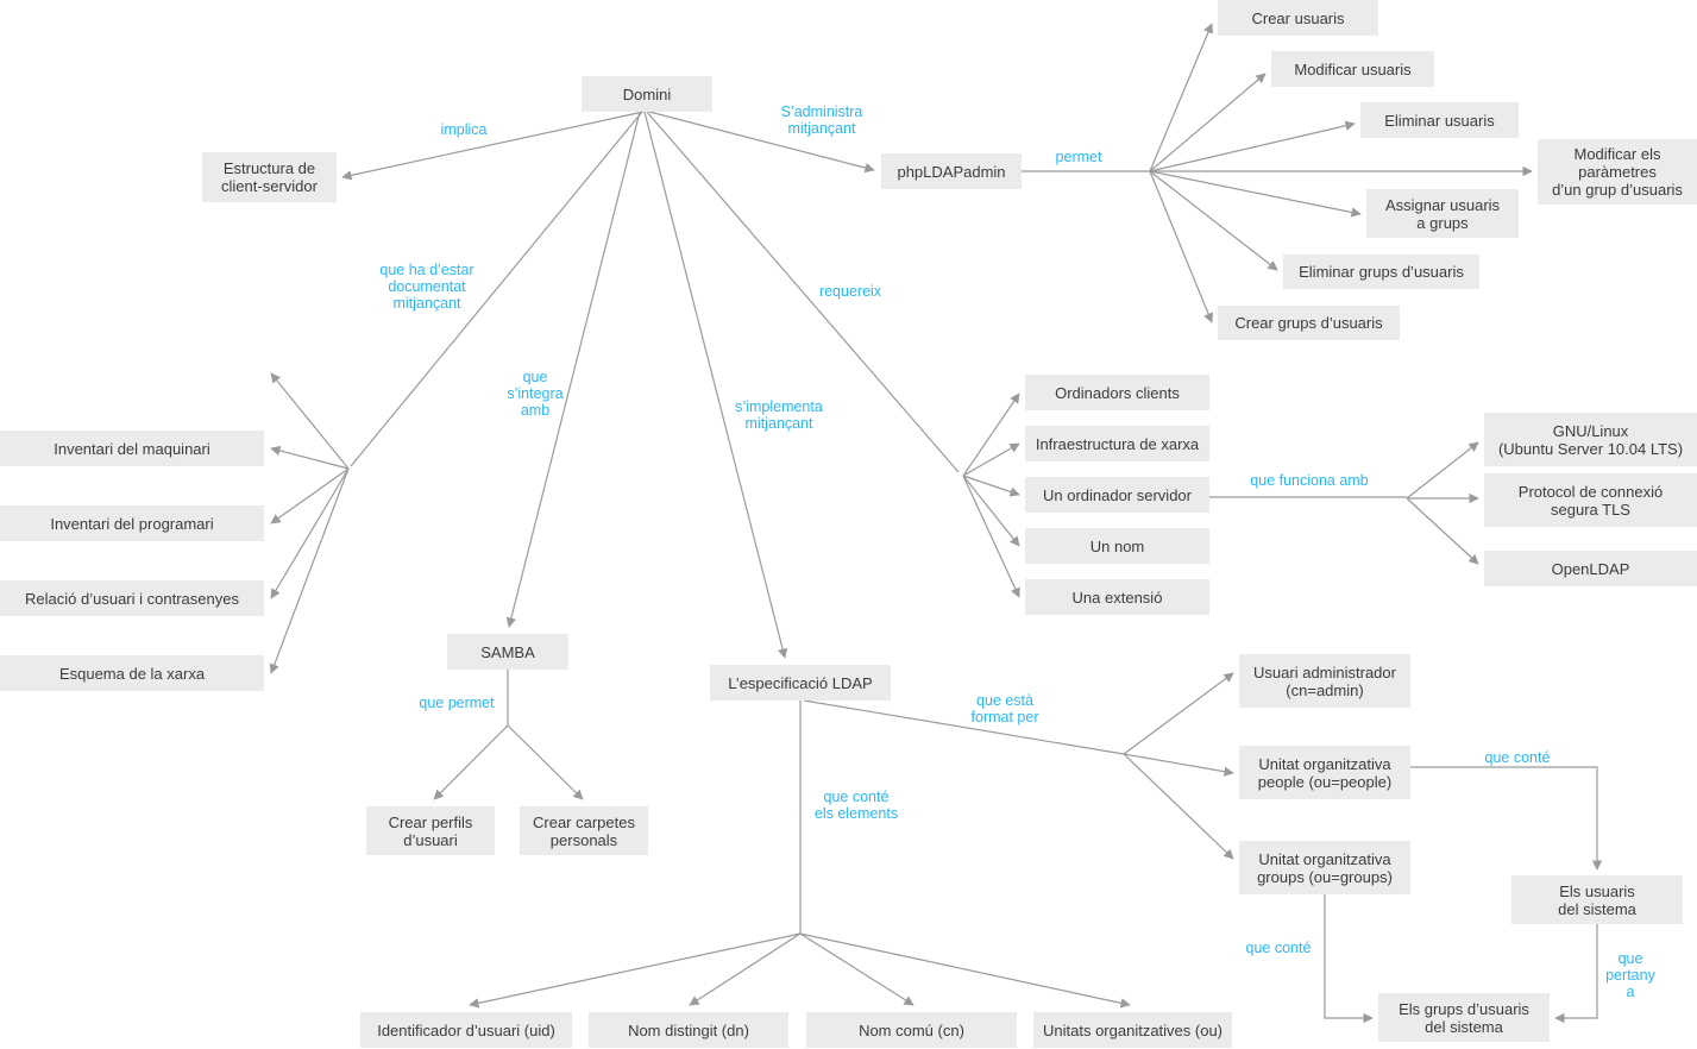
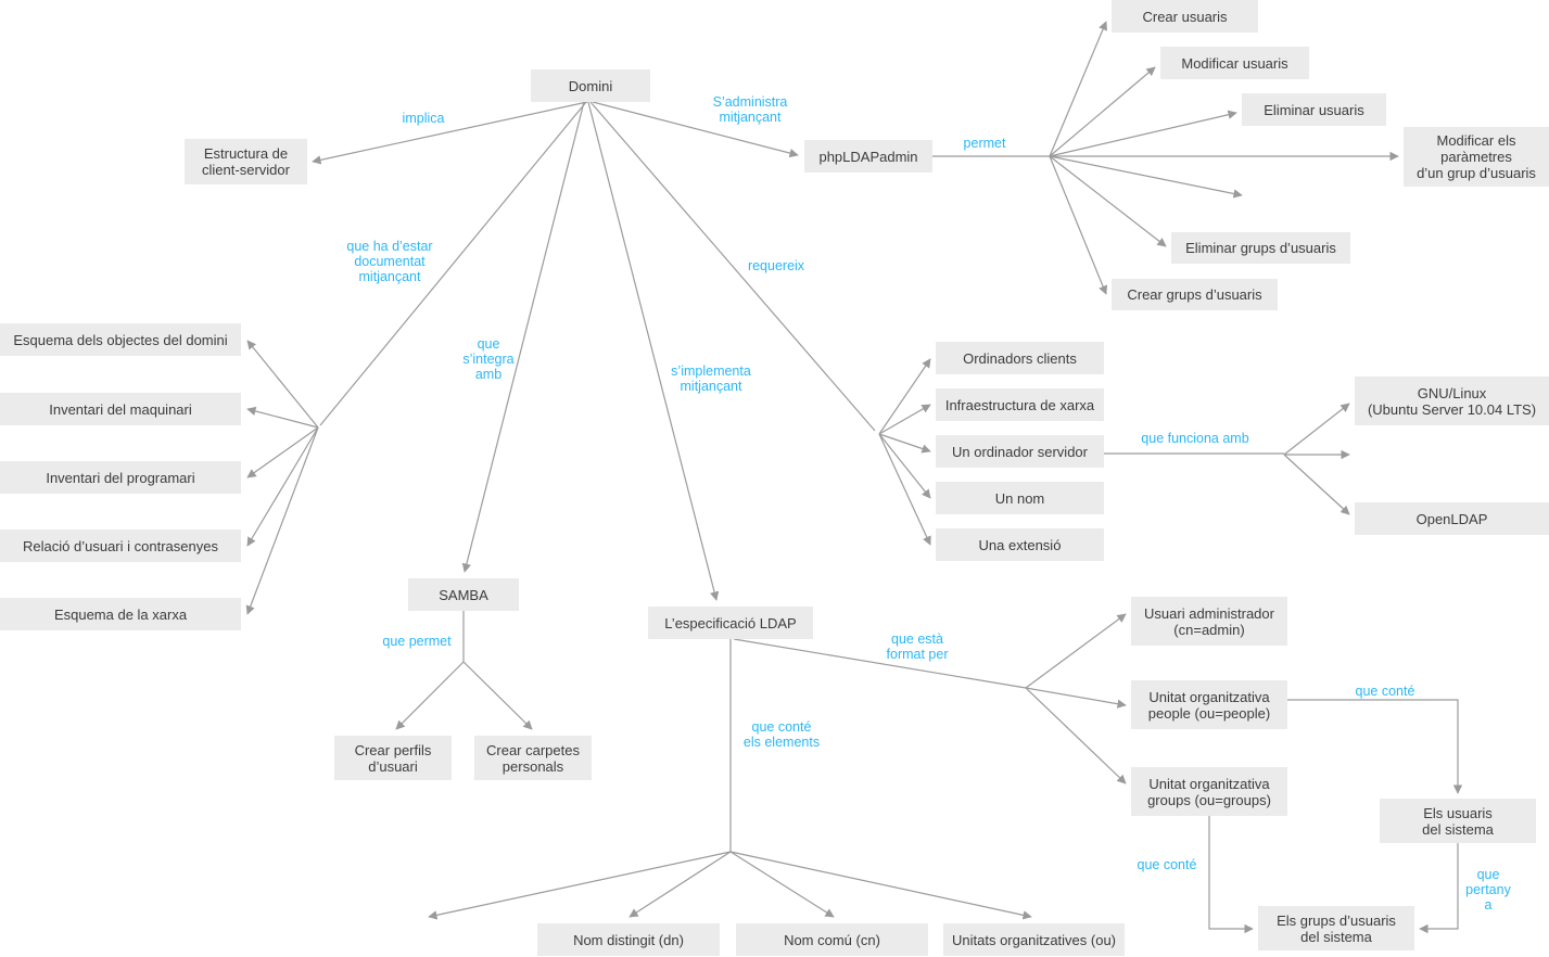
  Domini
  Estructura de
  client-servidor
  phpLDAPadmin
  Crear usuaris
  Modificar usuaris
  Eliminar usuaris
  Modificar els
  paràmetres
  d’un grup d’usuaris
- Assignar usuaris
- a grups
  Eliminar grups d’usuaris
  Crear grups d’usuaris
+ Esquema dels objectes del domini
  Inventari del maquinari
  Inventari del programari
  Relació d’usuari i contrasenyes
  Esquema de la xarxa
  SAMBA
  Crear perfils
  d’usuari
  Crear carpetes
  personals
  L’especificació LDAP
  Ordinadors clients
  Infraestructura de xarxa
  Un ordinador servidor
  Un nom
  Una extensió
  GNU/Linux
  (Ubuntu Server 10.04 LTS)
- Protocol de connexió
- segura TLS
  OpenLDAP
  Usuari administrador
  (cn=admin)
  Unitat organitzativa
  people (ou=people)
  Unitat organitzativa
  groups (ou=groups)
  Els usuaris
  del sistema
  Els grups d’usuaris
  del sistema
- Identificador d’usuari (uid)
  Nom distingit (dn)
  Nom comú (cn)
  Unitats organitzatives (ou)
  implica
  S’administra
  mitjançant
  permet
  que ha d’estar
  documentat
  mitjançant
  que
  s’integra
  amb
  s’implementa
  mitjançant
  requereix
  que funciona amb
  que permet
  que està
  format per
  que conté
  els elements
  que conté
  que conté
  que
  pertany
  a
